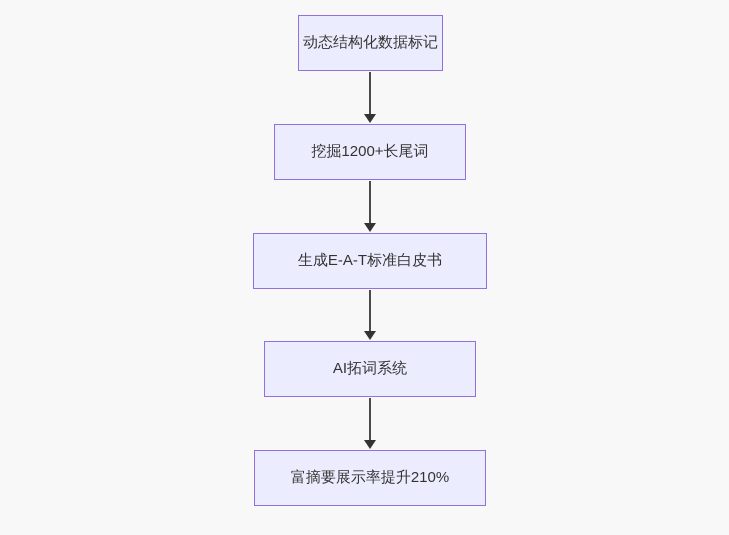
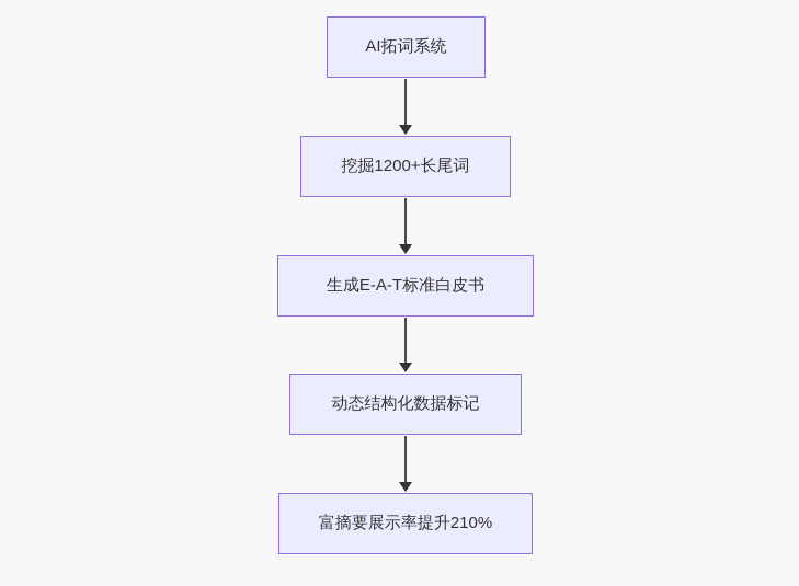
- 动态结构化数据标记
+ AI拓词系统
  挖掘1200+长尾词
  生成E-A-T标准白皮书
- AI拓词系统
+ 动态结构化数据标记
  富摘要展示率提升210%
